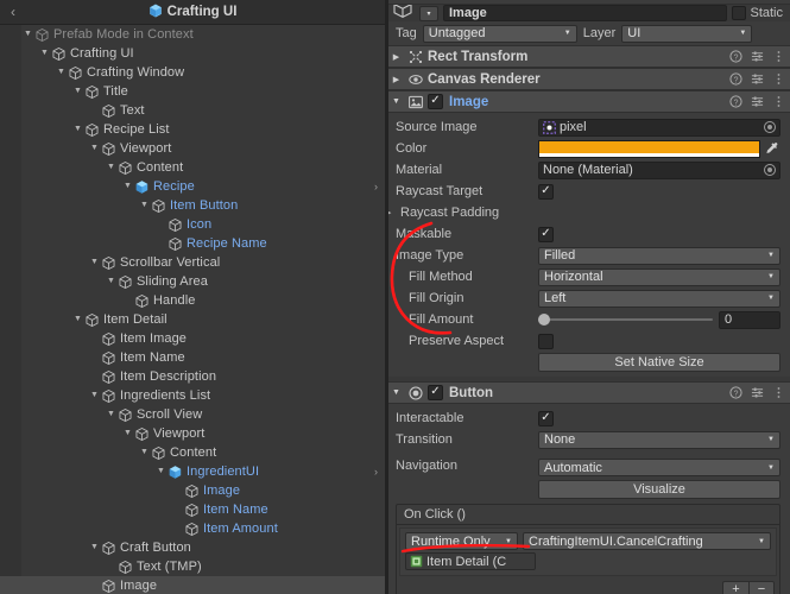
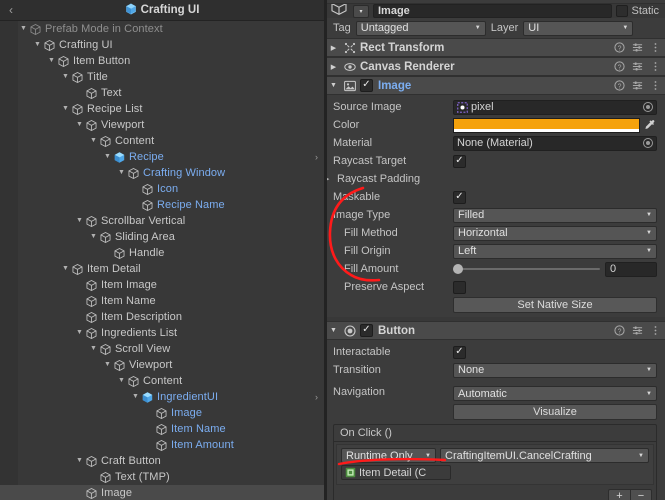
  ‹
  Crafting UI
  Prefab Mode in Context
  Crafting UI
- Crafting Window
+ Item Button
  Title
  Text
  Recipe List
  Viewport
  Content
  Recipe
  ›
- Item Button
+ Crafting Window
  Icon
  Recipe Name
  Scrollbar Vertical
  Sliding Area
  Handle
  Item Detail
  Item Image
  Item Name
  Item Description
  Ingredients List
  Scroll View
  Viewport
  Content
  IngredientUI
  ›
  Image
  Item Name
  Item Amount
  Craft Button
  Text (TMP)
  Image
  Image
  Static
  Tag
  Untagged
  Layer
  UI
  Rect Transform
  Canvas Renderer
  Image
  Source Image
  pixel
  Color
  Material
  None (Material)
  Raycast Target
  Raycast Padding
  Mskable
  Image Type
  Filled
  Fill Method
  Horizontal
  Fill Origin
  Left
  Fill Amount
  0
  Preserve Aspect
  Set Native Size
  Button
  Interactable
  Transition
  None
  Navigation
  Automatic
  Visualize
  On Click ()
  Runtime Only
  CraftingItemUI.CancelCrafting
  Item Detail (C
  +
  −
